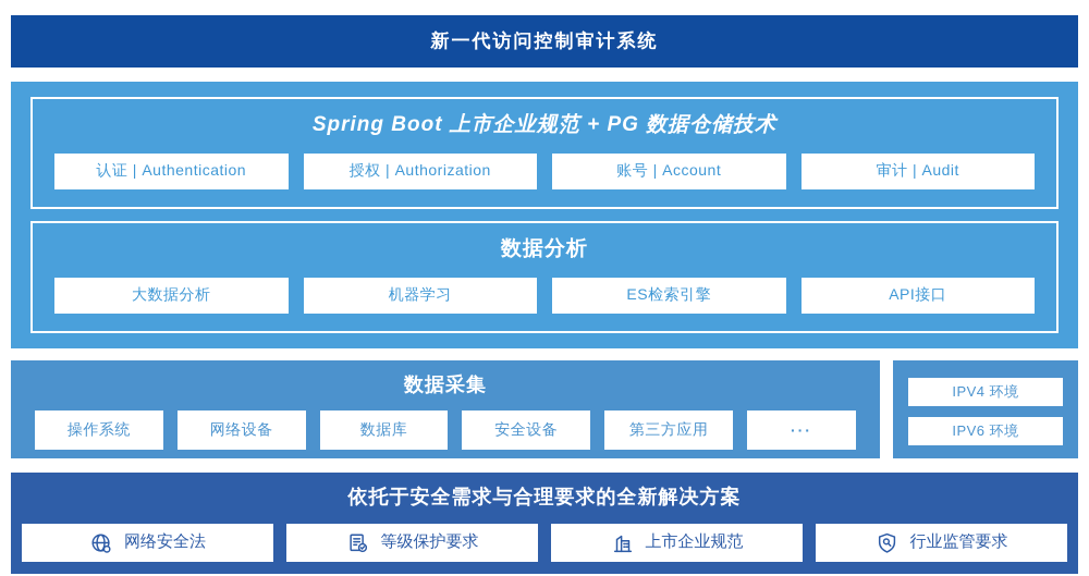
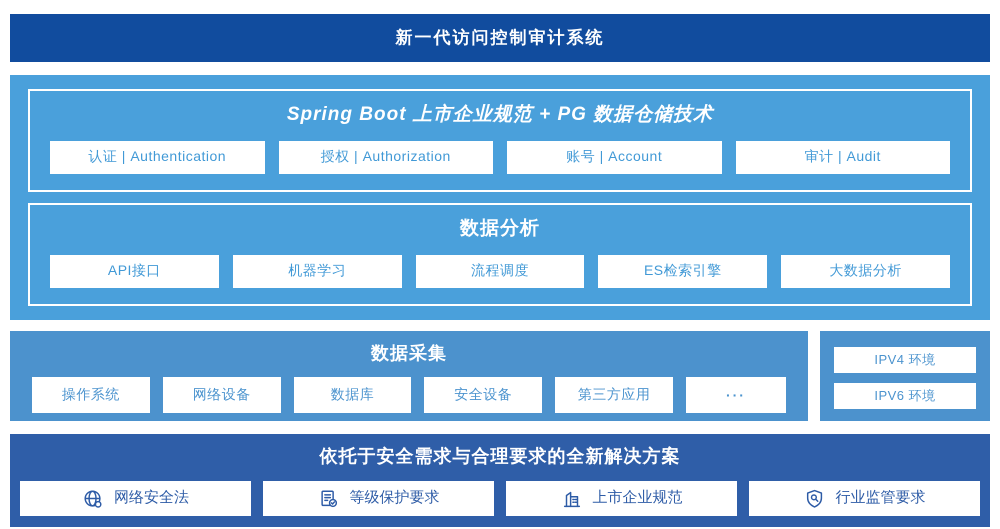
  新一代访问控制审计系统
  Spring Boot 上市企业规范 + PG 数据仓储技术
  认证 | Authentication
  授权 | Authorization
  账号 | Account
  审计 | Audit
  数据分析
- 大数据分析
+ API接口
  机器学习
+ 流程调度
  ES检索引擎
- API接口
+ 大数据分析
  数据采集
  操作系统
  网络设备
  数据库
  安全设备
  第三方应用
  ···
  IPV4 环境
  IPV6 环境
  依托于安全需求与合理要求的全新解决方案
  网络安全法
  等级保护要求
  上市企业规范
  行业监管要求
